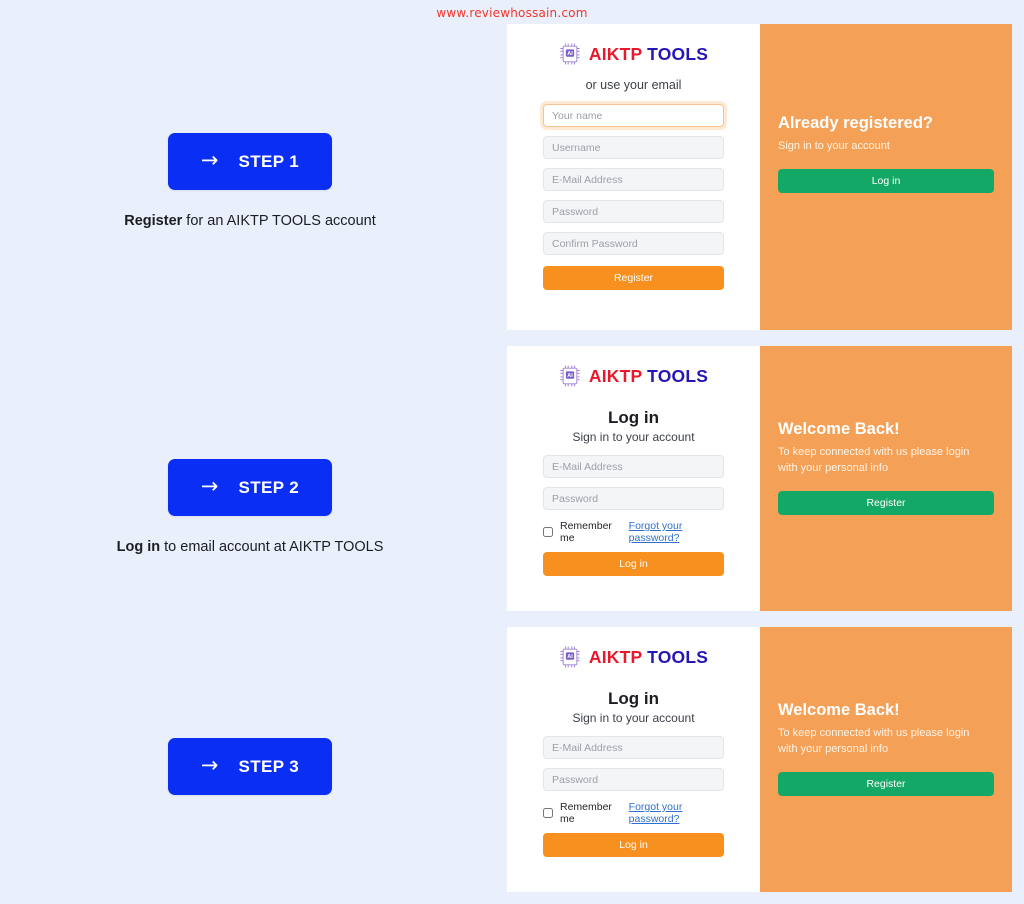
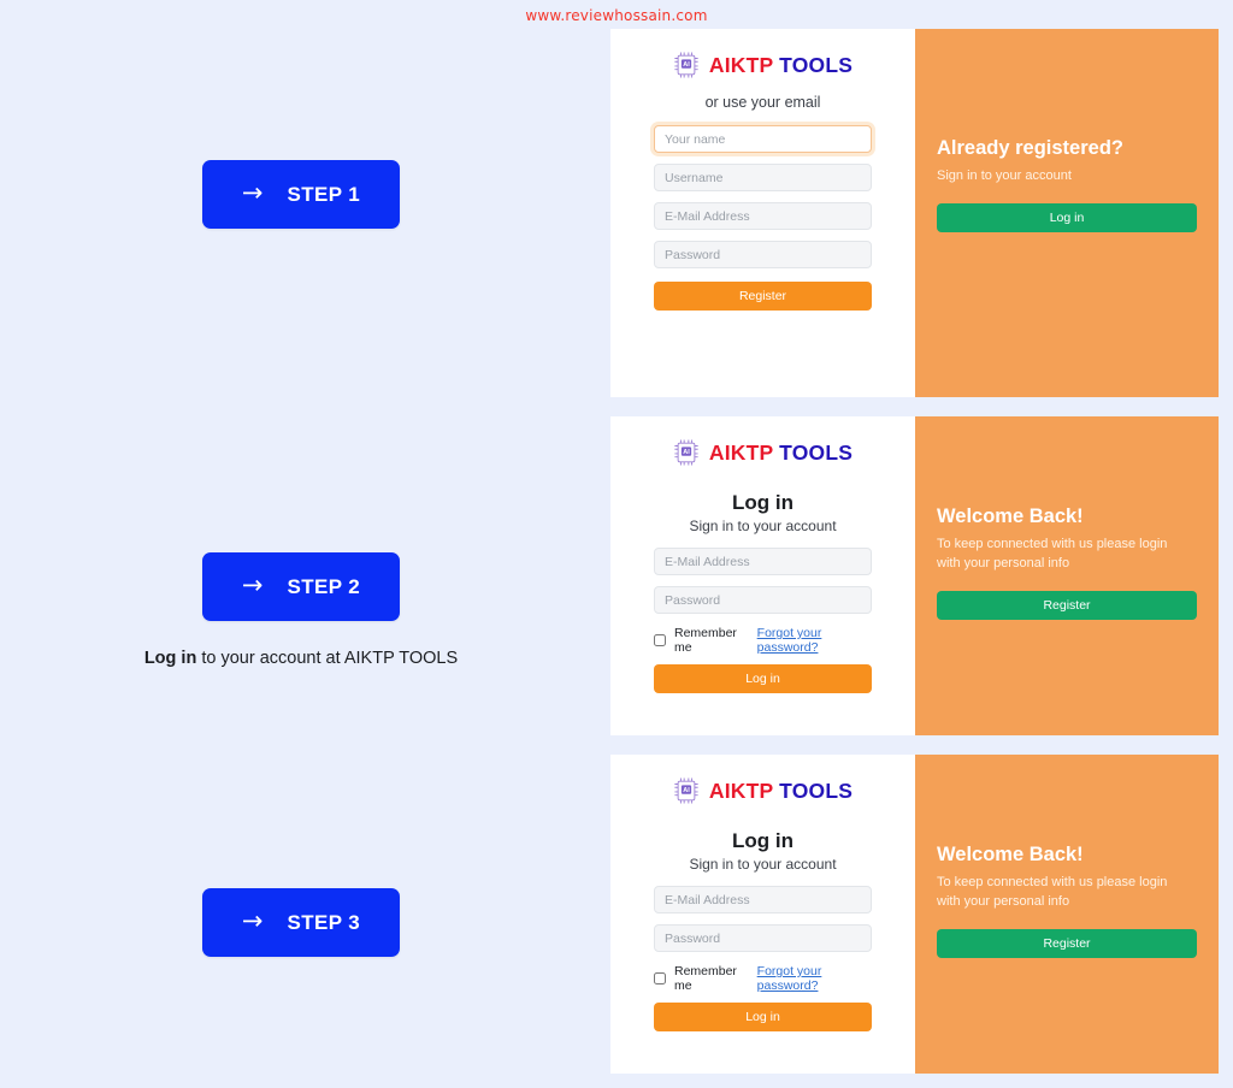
  www.reviewhossain.com
  →
  STEP 1
- Register for an AIKTP TOOLS account
  →
  STEP 2
- Log in to email account at AIKTP TOOLS
+ Log in to your account at AIKTP TOOLS
  →
  STEP 3
  AIKTP TOOLS
  or use your email
  Your name
  Username
  E-Mail Address
  Password
- Confirm Password
  Register
  Already registered?
  Sign in to your account
  Log in
  AIKTP TOOLS
  Log in
  Sign in to your account
  E-Mail Address
  Password
  Remember me
  Forgot your password?
  Log in
  Welcome Back!
  To keep connected with us please login with your personal info
  Register
  AIKTP TOOLS
  Log in
  Sign in to your account
  E-Mail Address
  Password
  Remember me
  Forgot your password?
  Log in
  Welcome Back!
  To keep connected with us please login with your personal info
  Register
